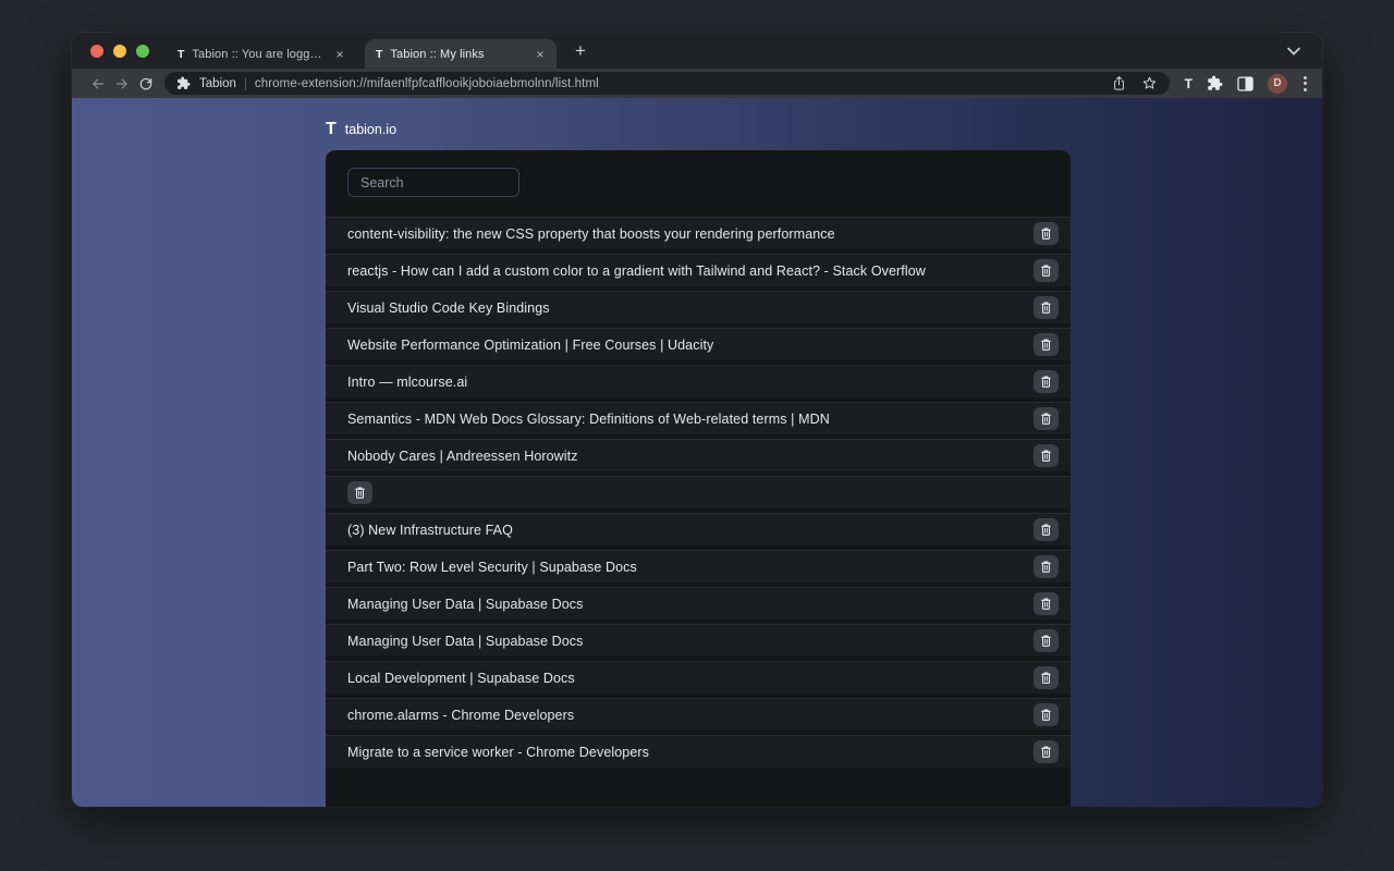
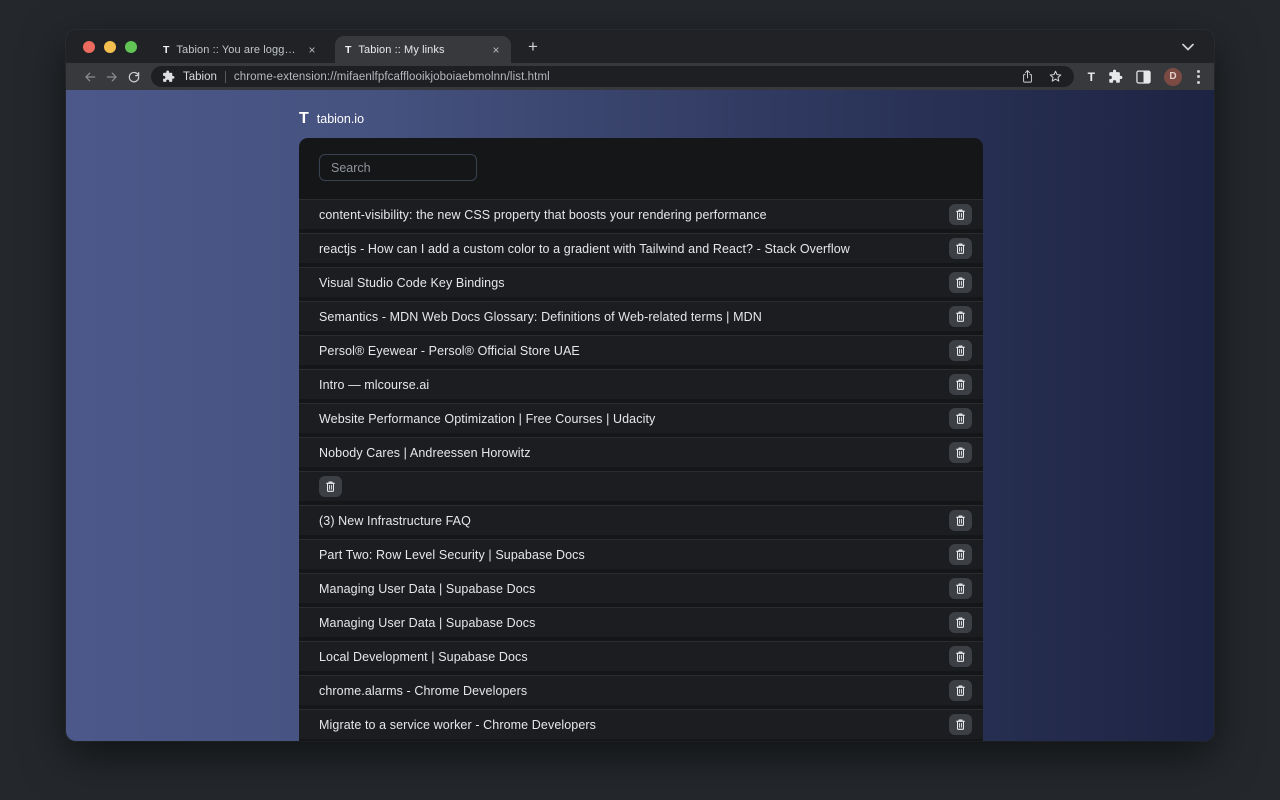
  T
  Tabion :: You are logged
  ×
  T
  Tabion :: My links
  ×
  +
  Tabion
  chrome-extension://mifaenlfpfcafflooikjoboiaebmolnn/list.html
  T
  D
  T
  tabion.io
  Search
  content-visibility: the new CSS property that boosts your rendering performance
  reactjs - How can I add a custom color to a gradient with Tailwind and React? - Stack Overflow
  Visual Studio Code Key Bindings
- Website Performance Optimization | Free Courses | Udacity
+ Semantics - MDN Web Docs Glossary: Definitions of Web-related terms | MDN
+ Persol® Eyewear - Persol® Official Store UAE
  Intro — mlcourse.ai
- Semantics - MDN Web Docs Glossary: Definitions of Web-related terms | MDN
+ Website Performance Optimization | Free Courses | Udacity
  Nobody Cares | Andreessen Horowitz
  (3) New Infrastructure FAQ
  Part Two: Row Level Security | Supabase Docs
  Managing User Data | Supabase Docs
  Managing User Data | Supabase Docs
  Local Development | Supabase Docs
  chrome.alarms - Chrome Developers
  Migrate to a service worker - Chrome Developers
